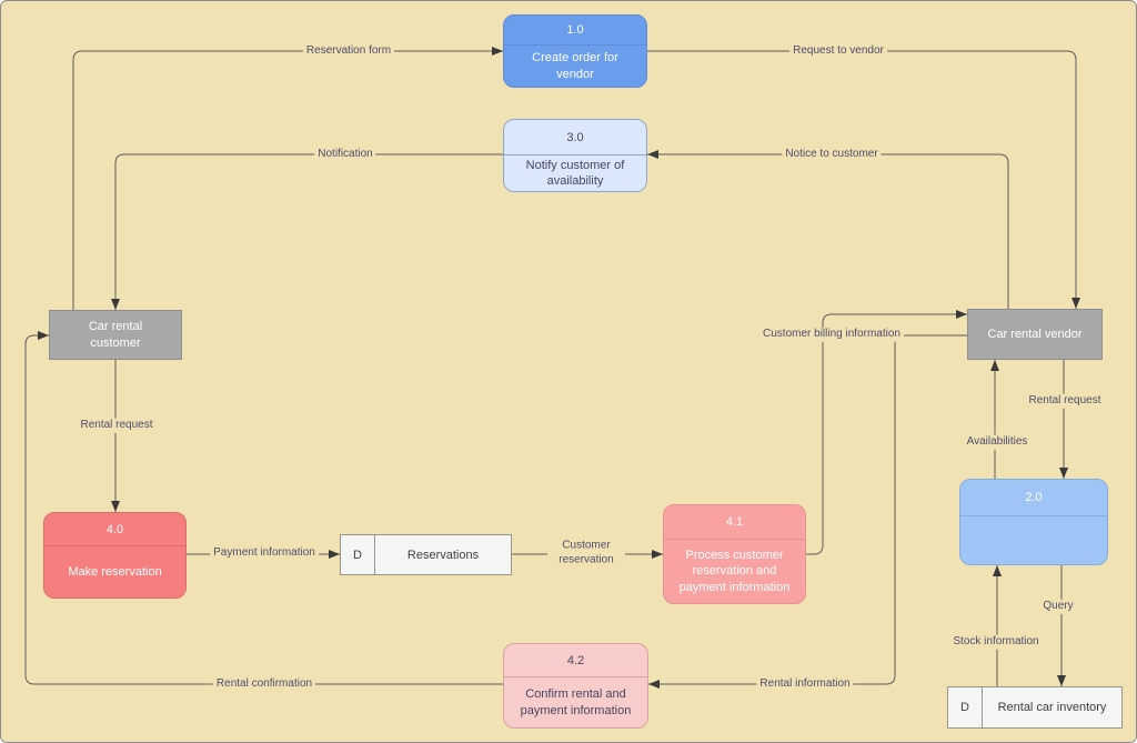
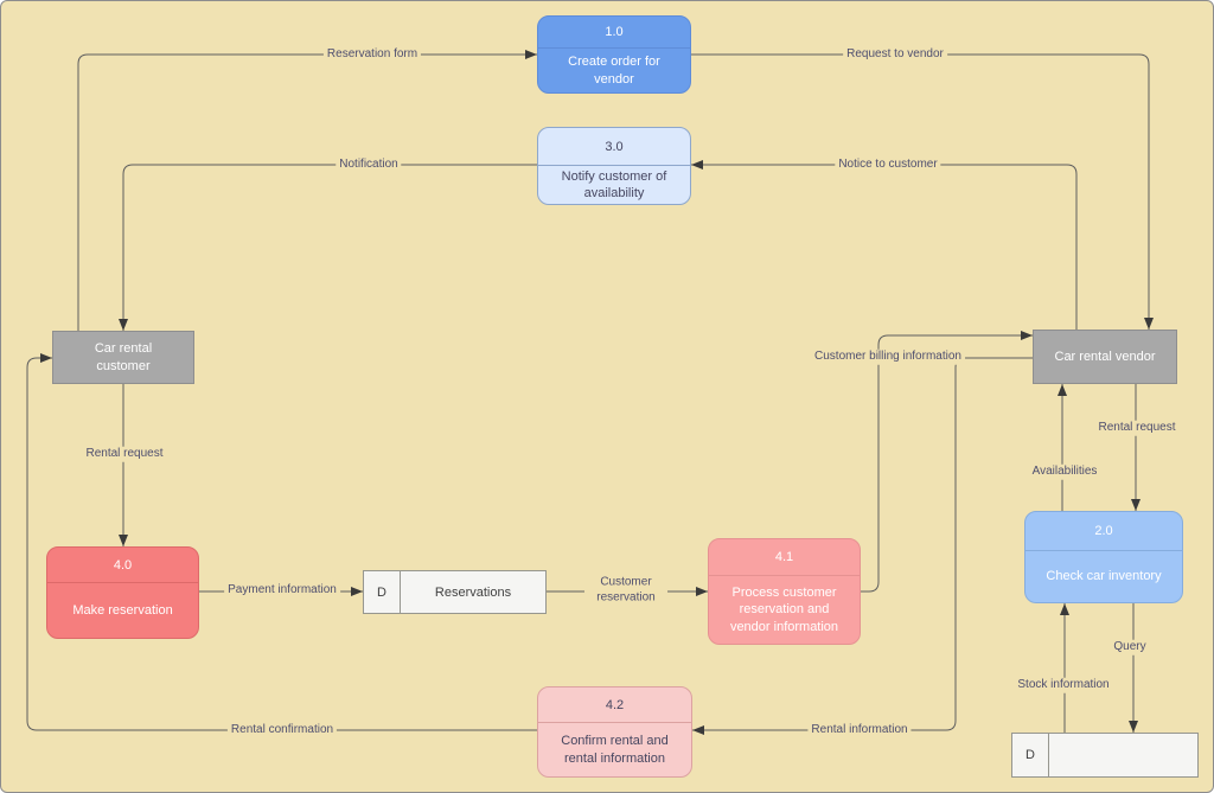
  1.0
  Create order for vendor
  3.0
  Notify customer of availability
  4.0
  Make reservation
  4.1
- Process customer reservation and payment information
+ Process customer reservation and vendor information
  4.2
- Confirm rental and payment information
+ Confirm rental and rental information
  2.0
+ Check car inventory
  Car rental customer
  Car rental vendor
  D
  Reservations
  D
- Rental car inventory
  Reservation form
  Request to vendor
  Notification
  Notice to customer
  Rental request
  Payment information
  Customer reservation
  Customer billing information
  Rental request
  Availabilities
  Query
  Stock information
  Rental information
  Rental confirmation
